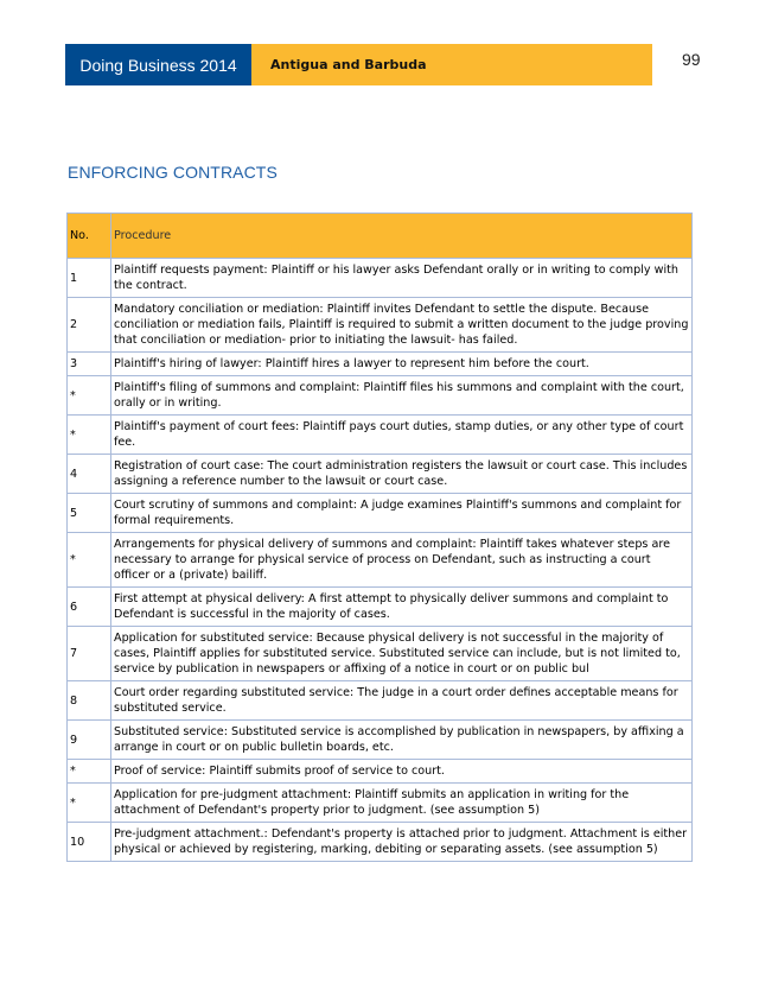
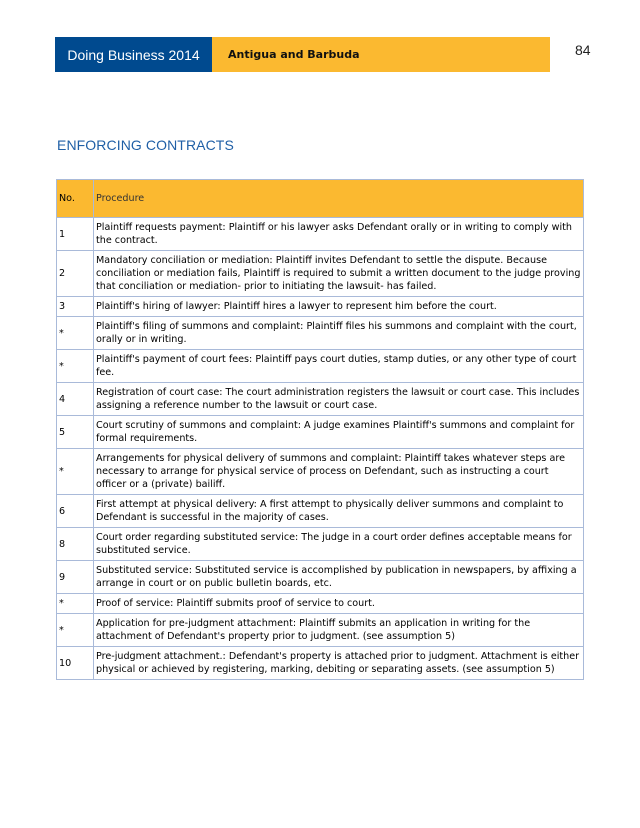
  Doing Business 2014
  Antigua and Barbuda
- 99
+ 84
  ENFORCING CONTRACTS
  No.	Procedure
  1	Plaintiff requests payment: Plaintiff or his lawyer asks Defendant orally or in writing to comply with the contract.
  2	Mandatory conciliation or mediation: Plaintiff invites Defendant to settle the dispute. Because conciliation or mediation fails, Plaintiff is required to submit a written document to the judge proving that conciliation or mediation- prior to initiating the lawsuit- has failed.
  3	Plaintiff's hiring of lawyer: Plaintiff hires a lawyer to represent him before the court.
  *	Plaintiff's filing of summons and complaint: Plaintiff files his summons and complaint with the court, orally or in writing.
  *	Plaintiff's payment of court fees: Plaintiff pays court duties, stamp duties, or any other type of court fee.
  4	Registration of court case: The court administration registers the lawsuit or court case. This includes assigning a reference number to the lawsuit or court case.
  5	Court scrutiny of summons and complaint: A judge examines Plaintiff's summons and complaint for formal requirements.
  *	Arrangements for physical delivery of summons and complaint: Plaintiff takes whatever steps are necessary to arrange for physical service of process on Defendant, such as instructing a court officer or a (private) bailiff.
  6	First attempt at physical delivery: A first attempt to physically deliver summons and complaint to Defendant is successful in the majority of cases.
- 7	Application for substituted service: Because physical delivery is not successful in the majority of cases, Plaintiff applies for substituted service. Substituted service can include, but is not limited to, service by publication in newspapers or affixing of a notice in court or on public bul
  8	Court order regarding substituted service: The judge in a court order defines acceptable means for substituted service.
  9	Substituted service: Substituted service is accomplished by publication in newspapers, by affixing a arrange in court or on public bulletin boards, etc.
  *	Proof of service: Plaintiff submits proof of service to court.
  *	Application for pre-judgment attachment: Plaintiff submits an application in writing for the attachment of Defendant's property prior to judgment. (see assumption 5)
  10	Pre-judgment attachment.: Defendant's property is attached prior to judgment. Attachment is either physical or achieved by registering, marking, debiting or separating assets. (see assumption 5)
